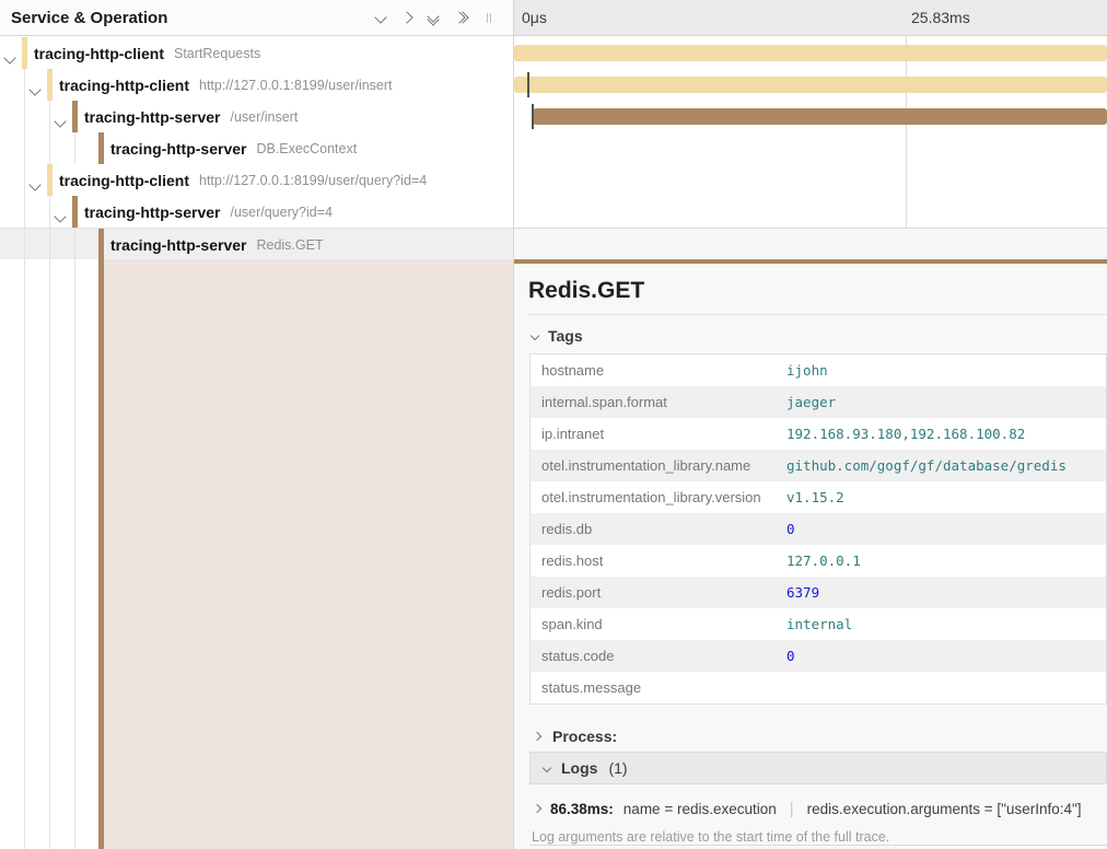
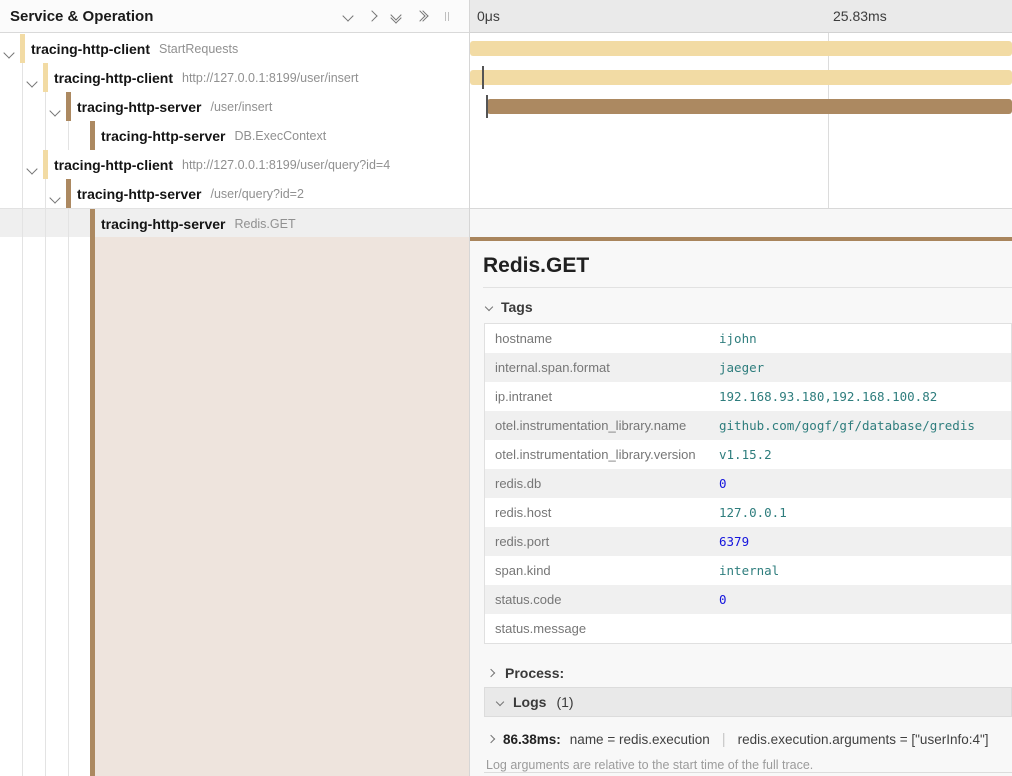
  Service & Operation
  tracing-http-client
  StartRequests
  tracing-http-client
  http://127.0.0.1:8199/user/insert
  tracing-http-server
  /user/insert
  tracing-http-server
  DB.ExecContext
  tracing-http-client
  http://127.0.0.1:8199/user/query?id=4
  tracing-http-server
- /user/query?id=4
+ /user/query?id=2
  tracing-http-server
  Redis.GET
  0μs
  25.83ms
  Redis.GET
  Tags
  hostname
  ijohn
  internal.span.format
  jaeger
  ip.intranet
  192.168.93.180,192.168.100.82
  otel.instrumentation_library.name
  github.com/gogf/gf/database/gredis
  otel.instrumentation_library.version
  v1.15.2
  redis.db
  0
  redis.host
  127.0.0.1
  redis.port
  6379
  span.kind
  internal
  status.code
  0
  status.message
  Process:
  Logs
  (1)
  86.38ms:
  name = redis.execution
  |
  redis.execution.arguments = ["userInfo:4"]
  Log arguments are relative to the start time of the full trace.
